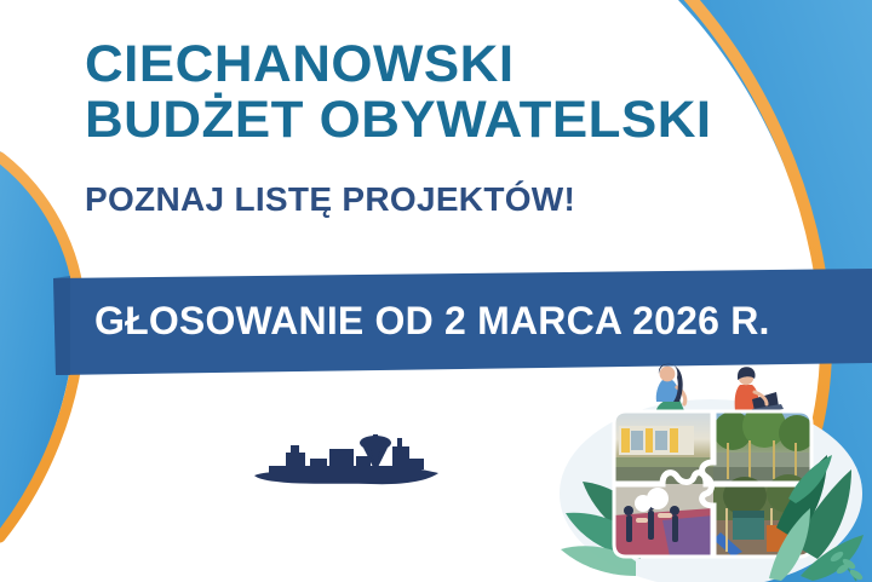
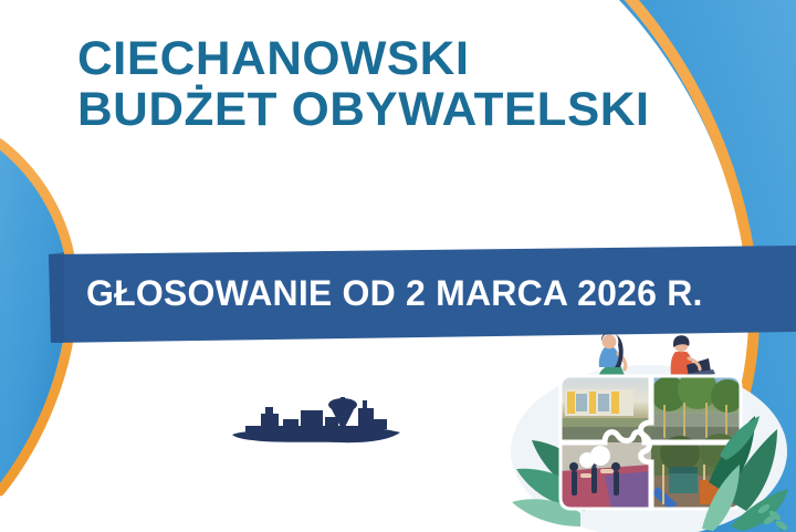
  CIECHANOWSKI
  BUDŻET OBYWATELSKI
- POZNAJ LISTĘ PROJEKTÓW!
  GŁOSOWANIE OD 2 MARCA 2026 R.
